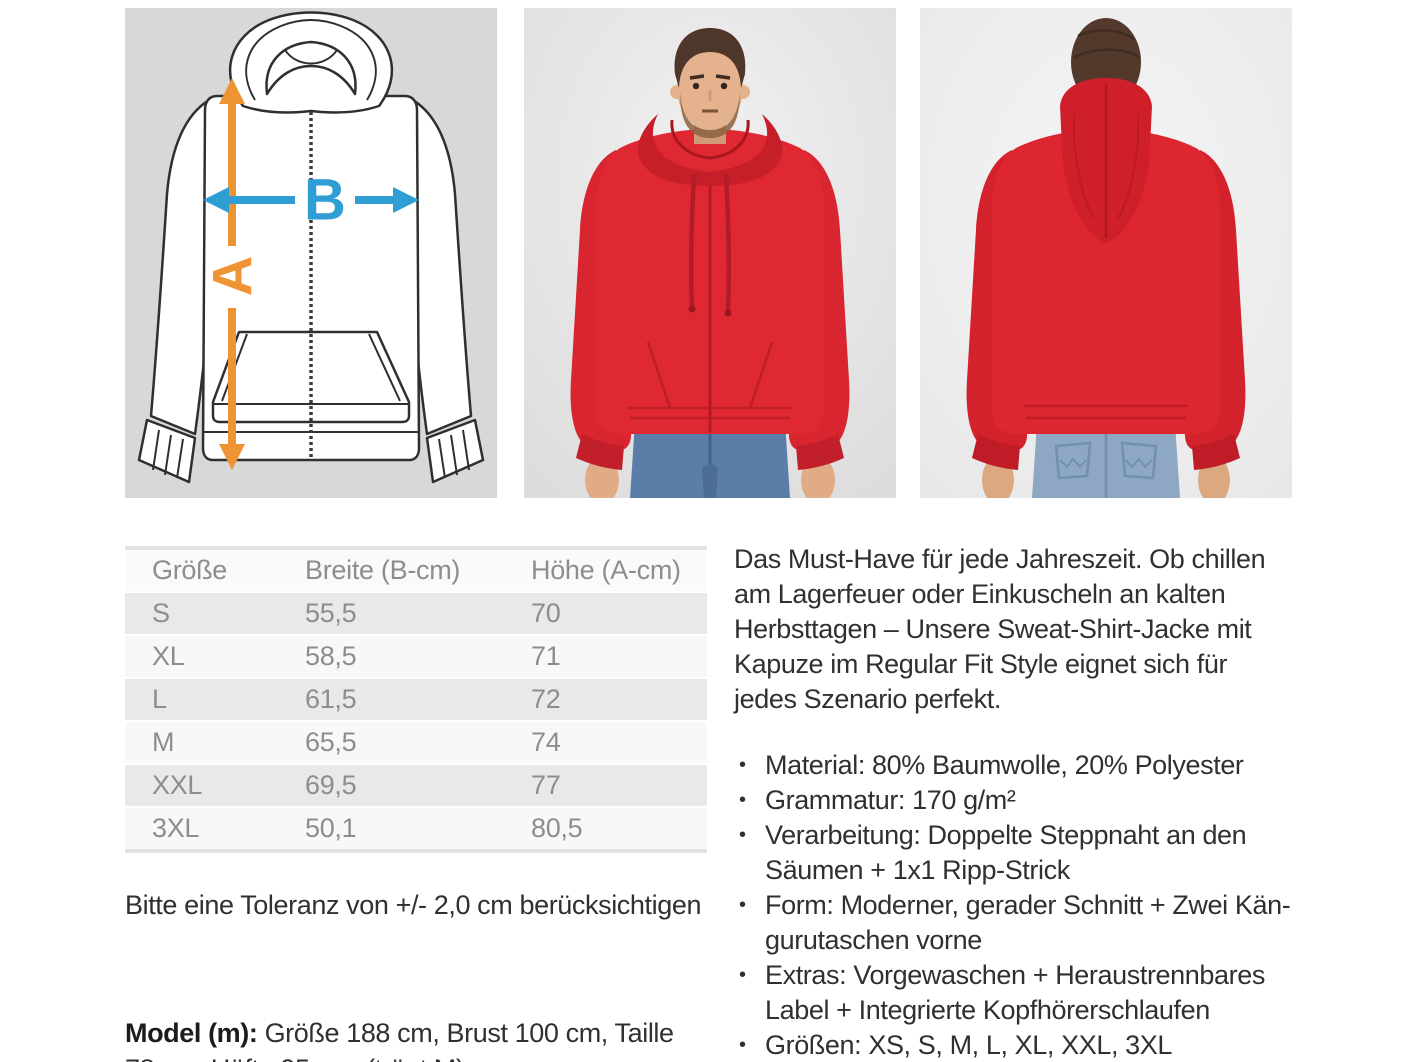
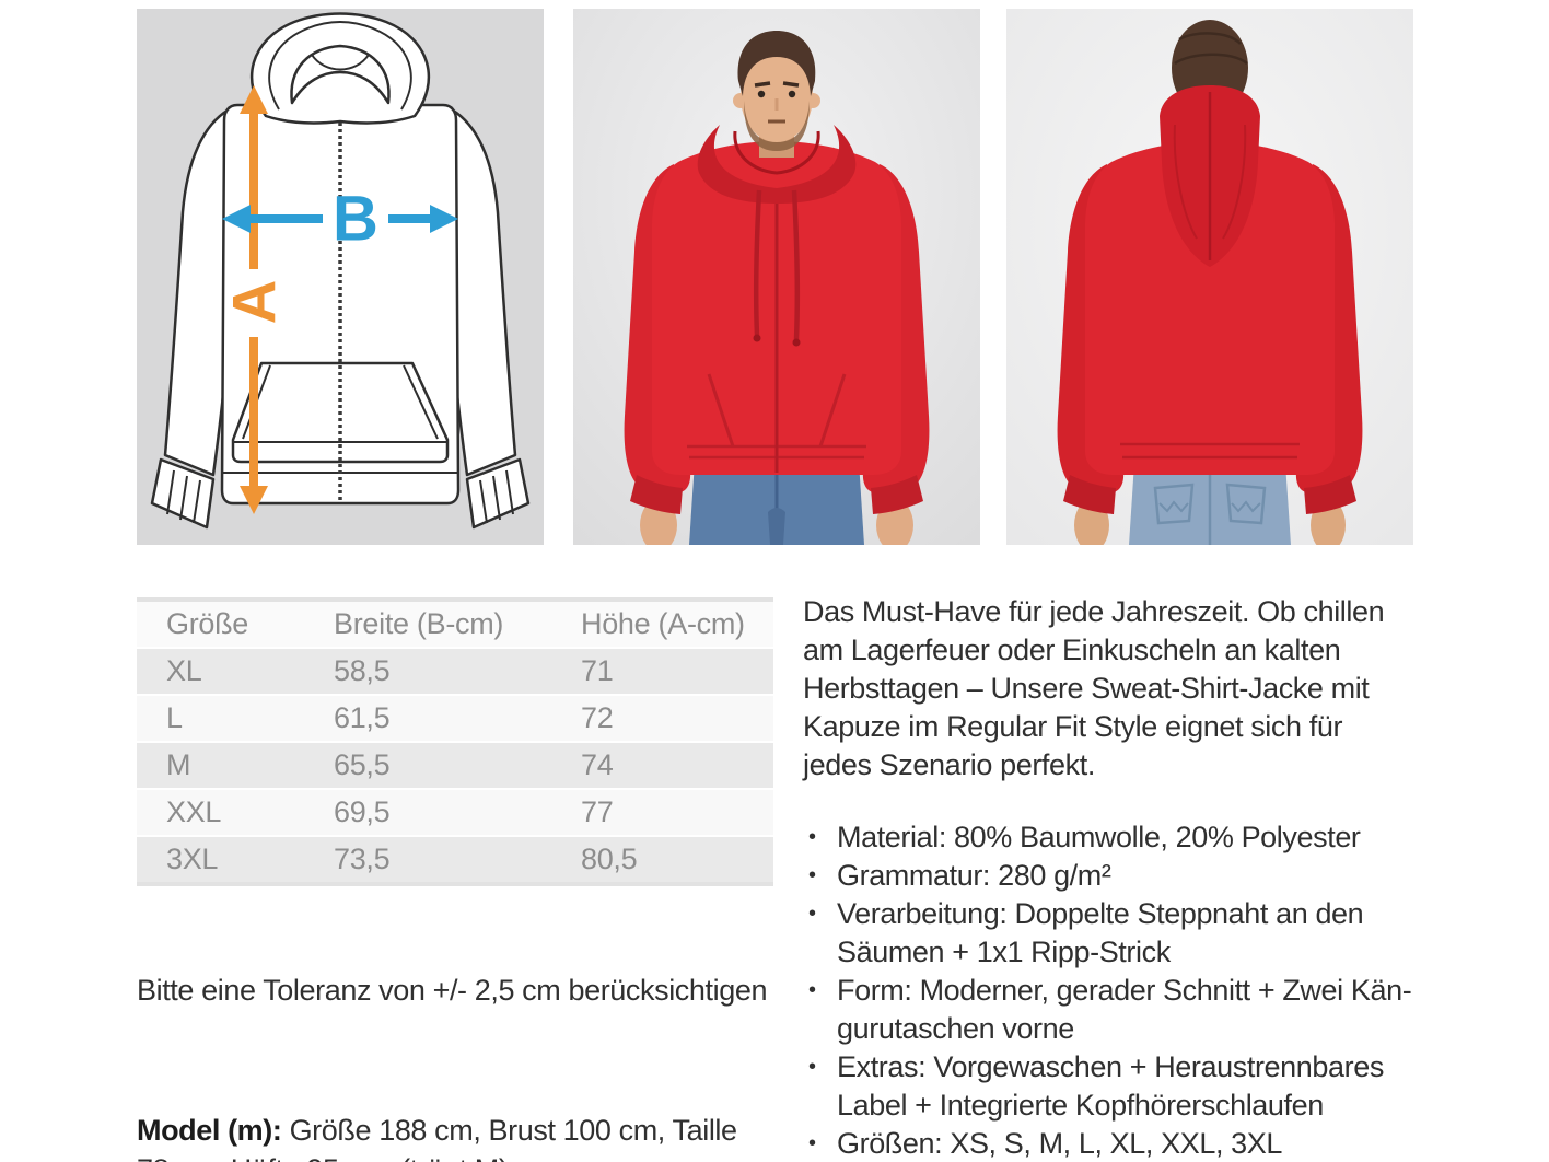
  B
  Größe	Breite (B-cm)	Höhe (A-cm)
- S	55,5	70
  XL	58,5	71
  L	61,5	72
  M	65,5	74
  XXL	69,5	77
- 3XL	50,1	80,5
+ 3XL	73,5	80,5
- Bitte eine Toleranz von +/- 2,0 cm berücksichtigen
+ Bitte eine Toleranz von +/- 2,5 cm berücksichtigen
  Model (m): Größe 188 cm, Brust 100 cm, Taille
  Das Must-Have für jede Jahreszeit. Ob chillen
  am Lagerfeuer oder Einkuscheln an kalten
  Herbsttagen – Unsere Sweat-Shirt-Jacke mit
  Kapuze im Regular Fit Style eignet sich für
  jedes Szenario perfekt.
  •
  Material: 80% Baumwolle, 20% Polyester
  •
- Grammatur: 170 g/m²
+ Grammatur: 280 g/m²
  •
  Verarbeitung: Doppelte Steppnaht an den
  Säumen + 1x1 Ripp-Strick
  •
  Form: Moderner, gerader Schnitt + Zwei Kän-
  gurutaschen vorne
  •
  Extras: Vorgewaschen + Heraustrennbares
  Label + Integrierte Kopfhörerschlaufen
  •
  Größen: XS, S, M, L, XL, XXL, 3XL
